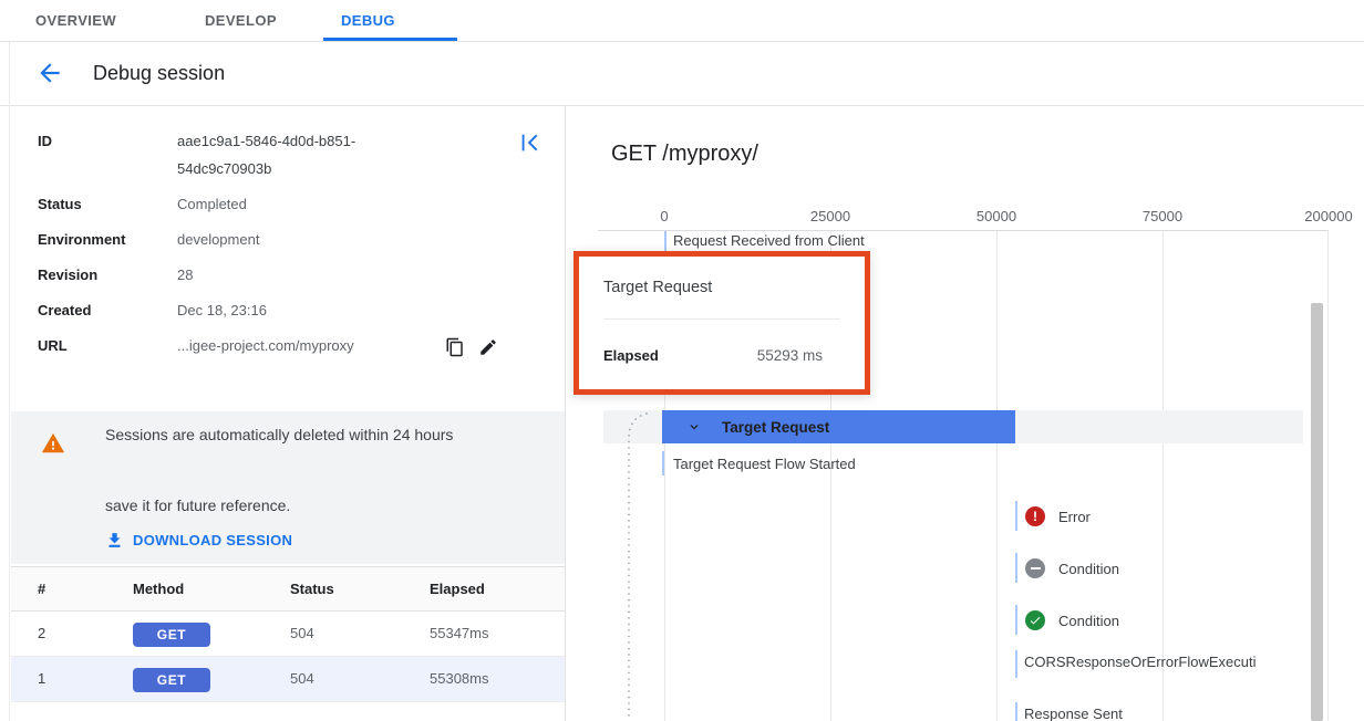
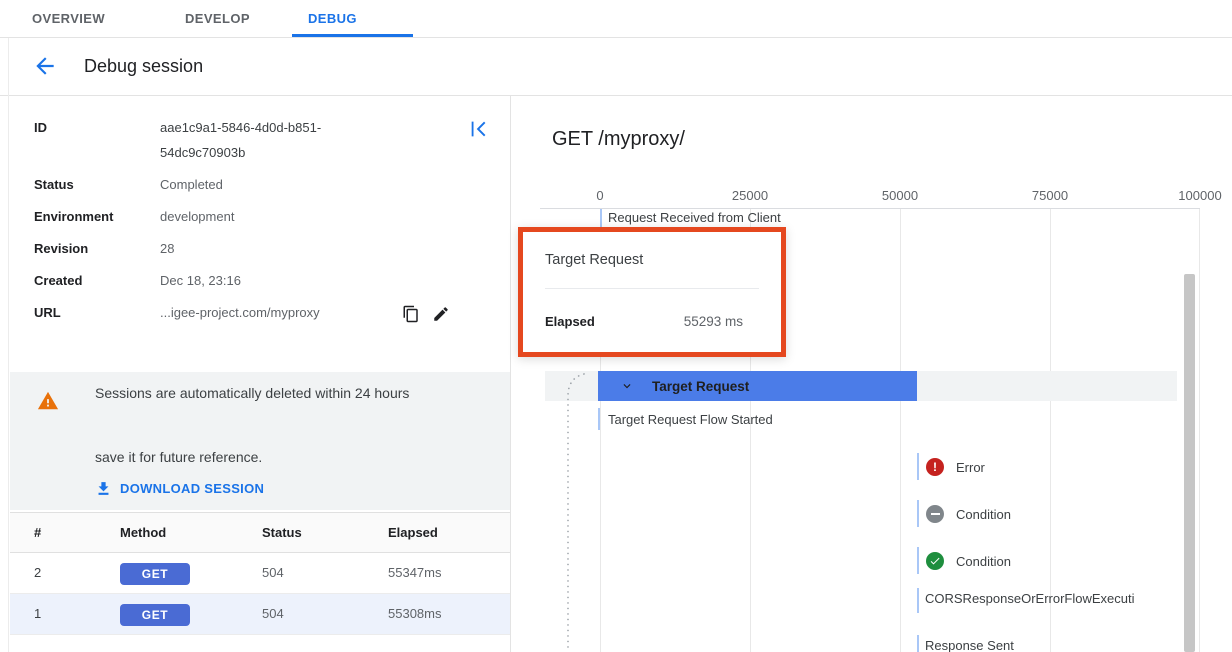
  OVERVIEW
  DEVELOP
  DEBUG
  Debug session
  ID
  aae1c9a1-5846-4d0d-b851-
  54dc9c70903b
  Status
  Completed
  Environment
  development
  Revision
  28
  Created
  Dec 18, 23:16
  URL
  ...igee-project.com/myproxy
  Sessions are automatically deleted within 24 hours
  save it for future reference.
  DOWNLOAD SESSION
  #
  Method
  Status
  Elapsed
  2
  GET
  504
  55347ms
  1
  GET
  504
  55308ms
  GET /myproxy/
  0
  25000
  50000
  75000
- 200000
+ 100000
  Request Received from Client
  Target Request
  Target Request Flow Started
  !
  Error
  Condition
  Condition
  CORSResponseOrErrorFlowExecuti
  Response Sent
  Target Request
  Elapsed
  55293 ms
